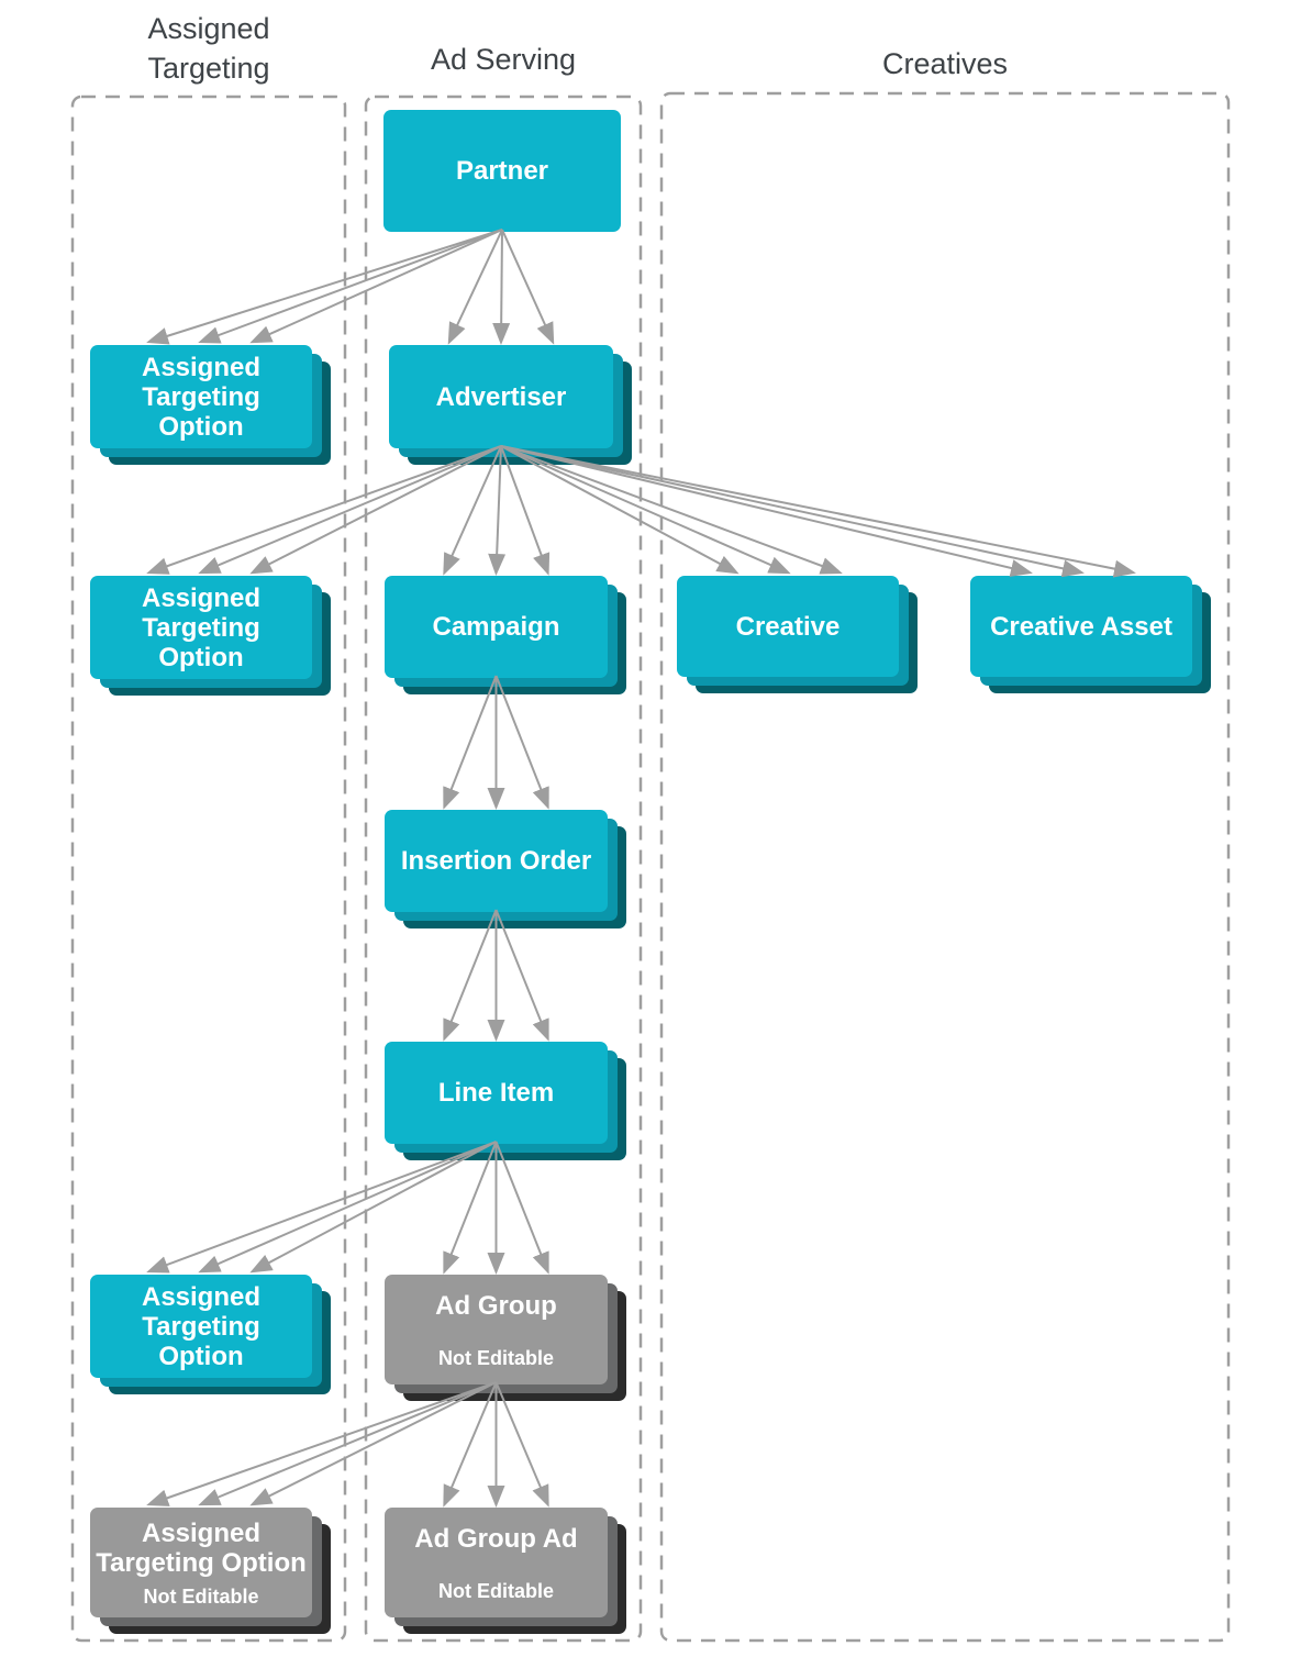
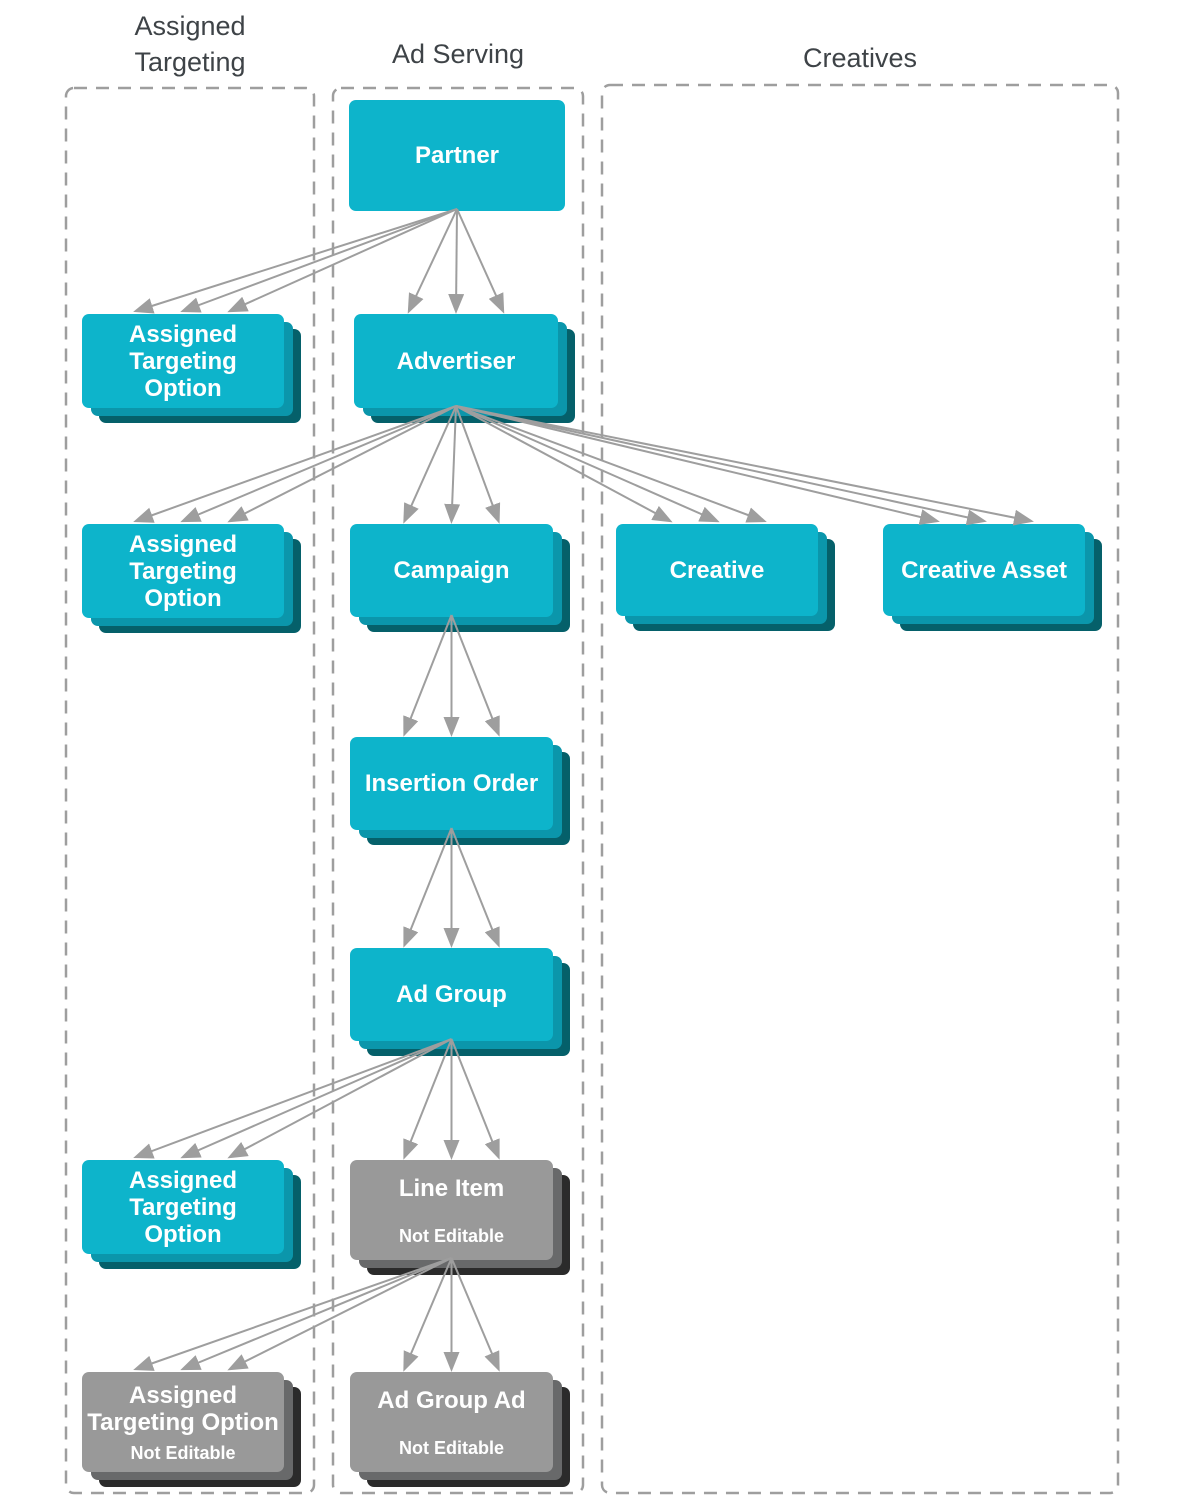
  Assigned Targeting
  Ad Serving
  Creatives
  Partner
  Assigned
  Targeting
  Option
  Advertiser
  Assigned
  Targeting
  Option
  Campaign
  Creative
  Creative Asset
  Insertion Order
- Line Item
+ Ad Group
  Assigned
  Targeting
  Option
- Ad Group
+ Line Item
  Not Editable
  Assigned
  Targeting Option
  Not Editable
  Ad Group Ad
  Not Editable
